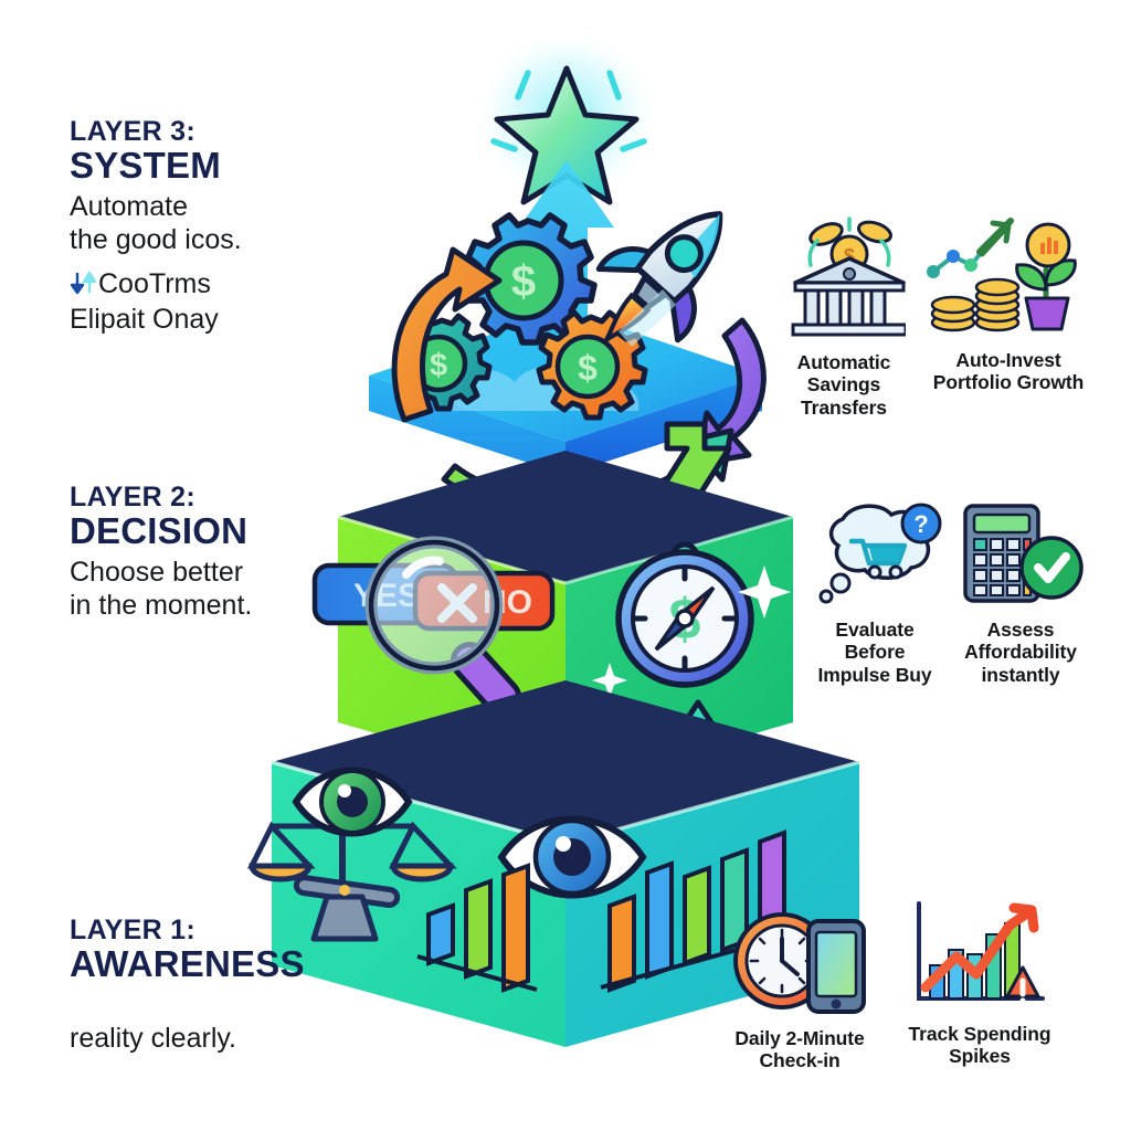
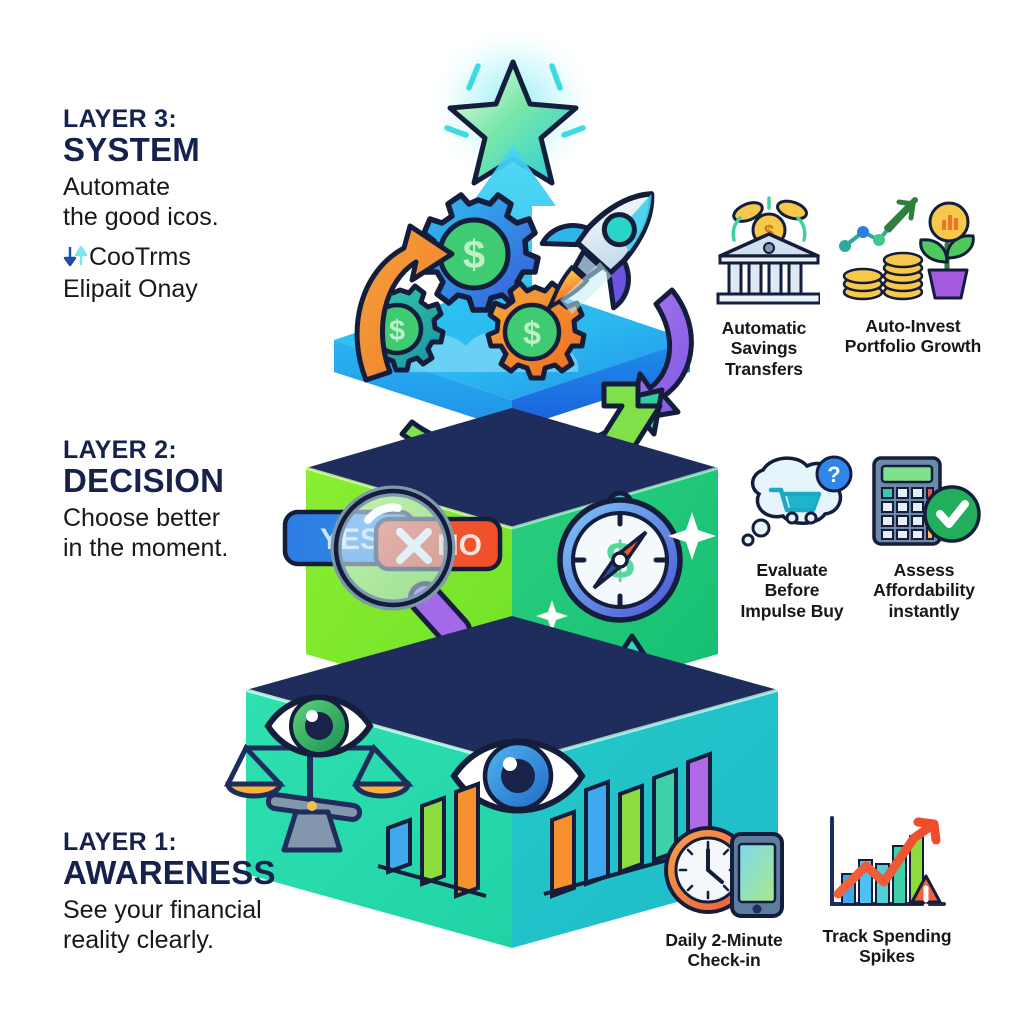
  $
  $
  $
  LAYER 3:
  SYSTEM
  Automate
  the good icos.
  CooTrms
  Elipait Onay
  LAYER 2:
  DECISION
  Choose better
  in the moment.
  LAYER 1:
  AWARENESS
+ See your financial
  reality clearly.
  $
  Automatic Savings Transfers
  Auto-Invest Portfolio Growth
  ?
  Evaluate Before Impulse Buy
  Assess Affordability instantly
  Daily 2-Minute Check-in
  Track Spending Spikes
